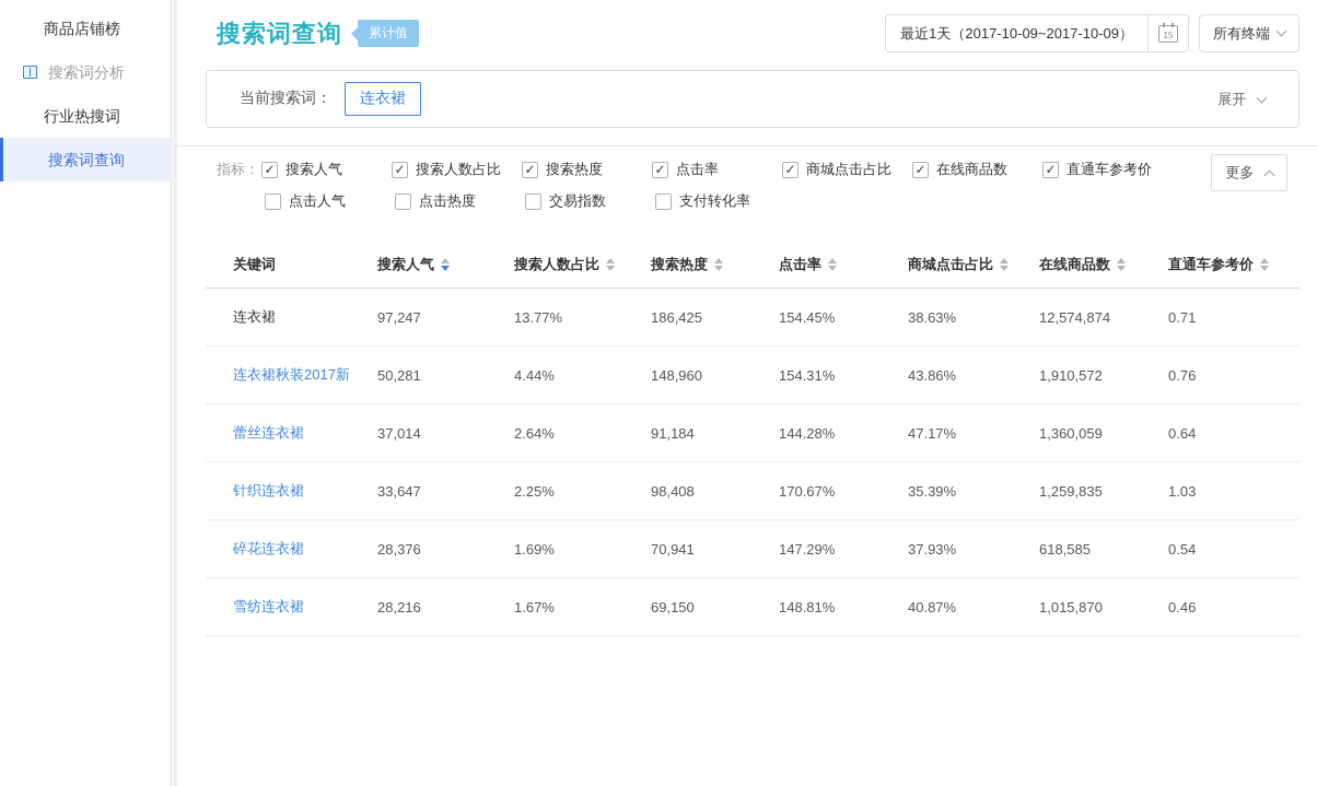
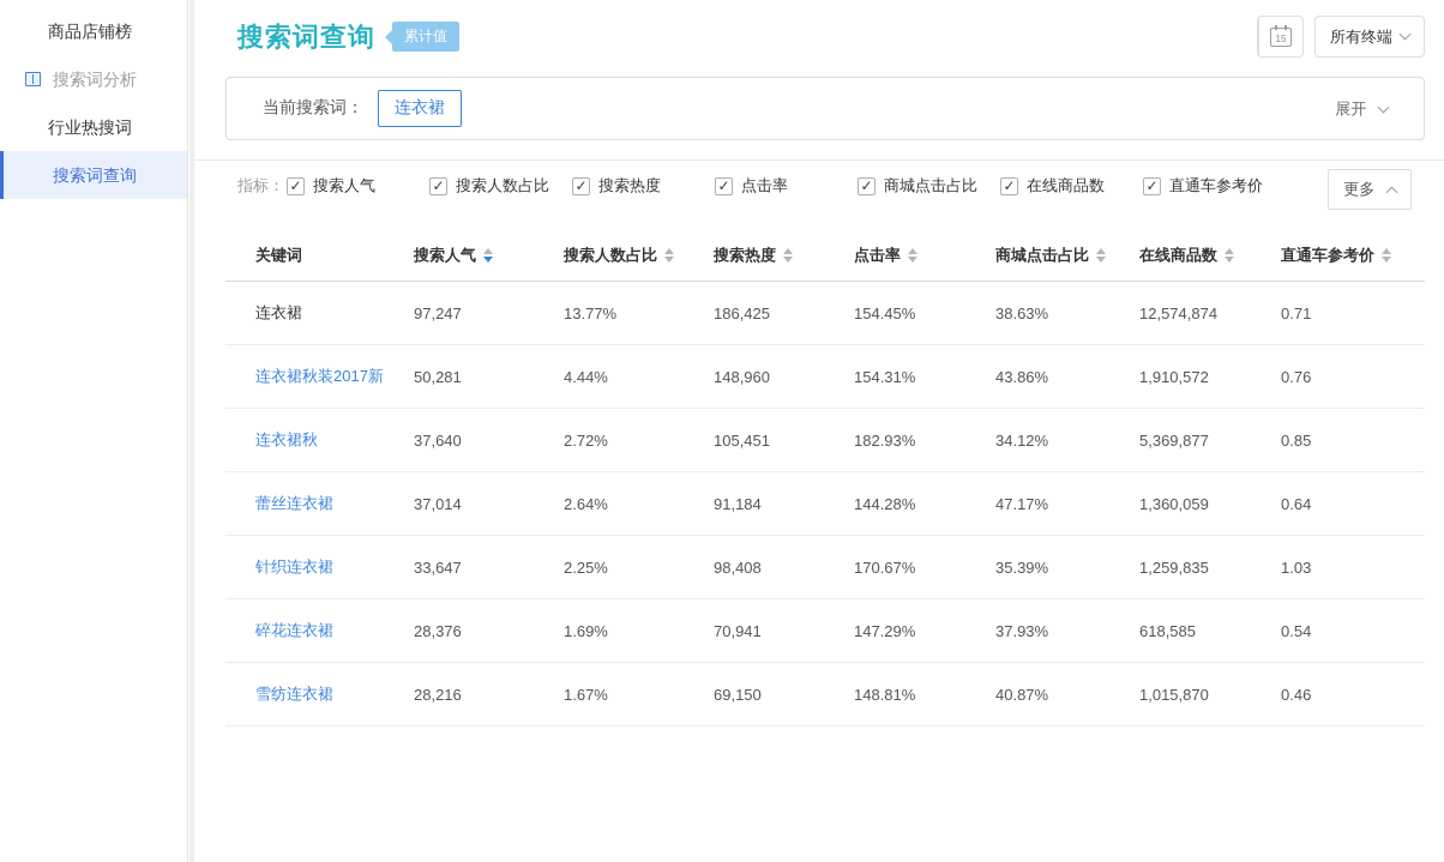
  商品店铺榜
  搜索词分析
  行业热搜词
  搜索词查询
  搜索词查询
  累计值
- 最近1天（2017-10-09~2017-10-09）
  15
  所有终端
  当前搜索词：
  连衣裙
  展开
  指标：
  搜索人气
  搜索人数占比
  搜索热度
  点击率
  商城点击占比
  在线商品数
  直通车参考价
- 点击人气
- 点击热度
- 交易指数
- 支付转化率
  更多
  关键词
  搜索人气
  搜索人数占比
  搜索热度
  点击率
  商城点击占比
  在线商品数
  直通车参考价
  连衣裙
  97,247
  13.77%
  186,425
  154.45%
  38.63%
  12,574,874
  0.71
  连衣裙秋装2017新
  50,281
  4.44%
  148,960
  154.31%
  43.86%
  1,910,572
  0.76
+ 连衣裙秋
+ 37,640
+ 2.72%
+ 105,451
+ 182.93%
+ 34.12%
+ 5,369,877
+ 0.85
  蕾丝连衣裙
  37,014
  2.64%
  91,184
  144.28%
  47.17%
  1,360,059
  0.64
  针织连衣裙
  33,647
  2.25%
  98,408
  170.67%
  35.39%
  1,259,835
  1.03
  碎花连衣裙
  28,376
  1.69%
  70,941
  147.29%
  37.93%
  618,585
  0.54
  雪纺连衣裙
  28,216
  1.67%
  69,150
  148.81%
  40.87%
  1,015,870
  0.46
